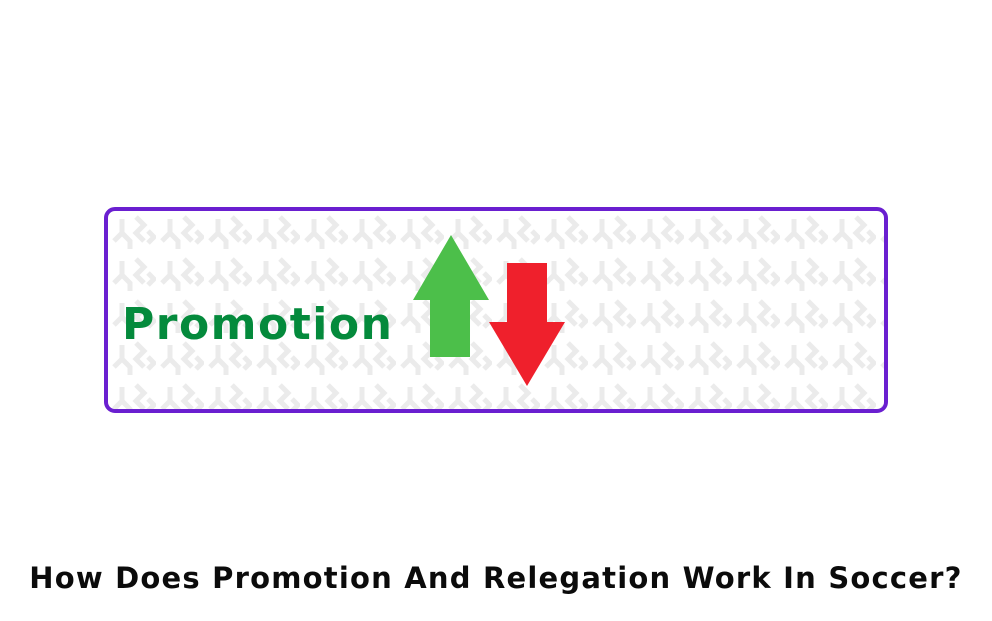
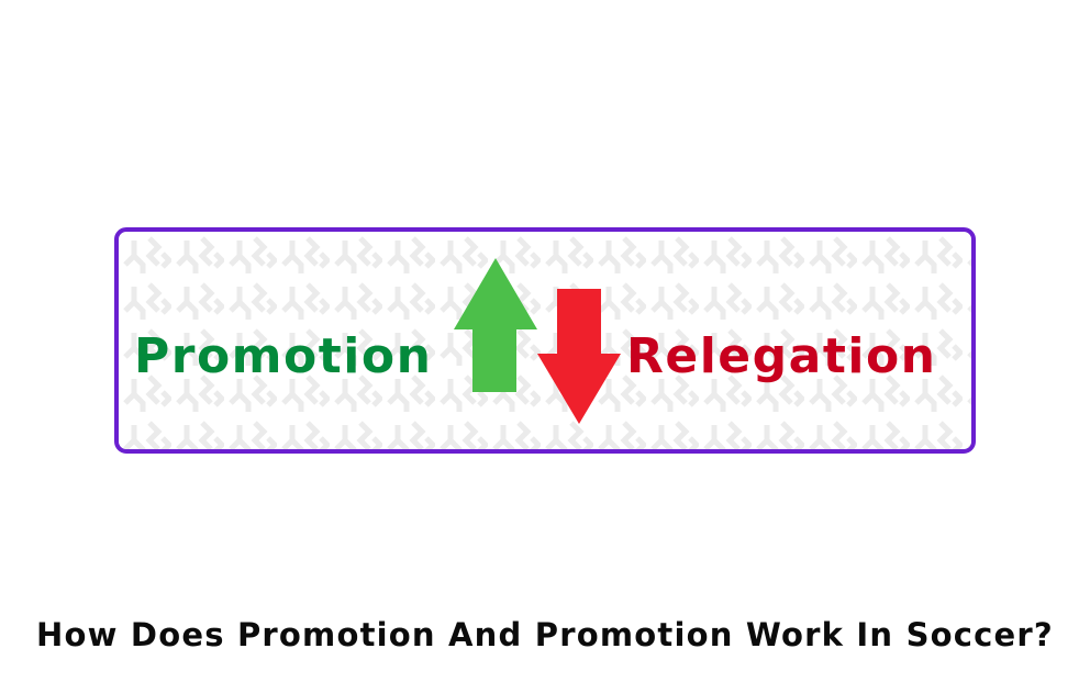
  Promotion
+ Relegation
- How Does Promotion And Relegation Work In Soccer?
+ How Does Promotion And Promotion Work In Soccer?
